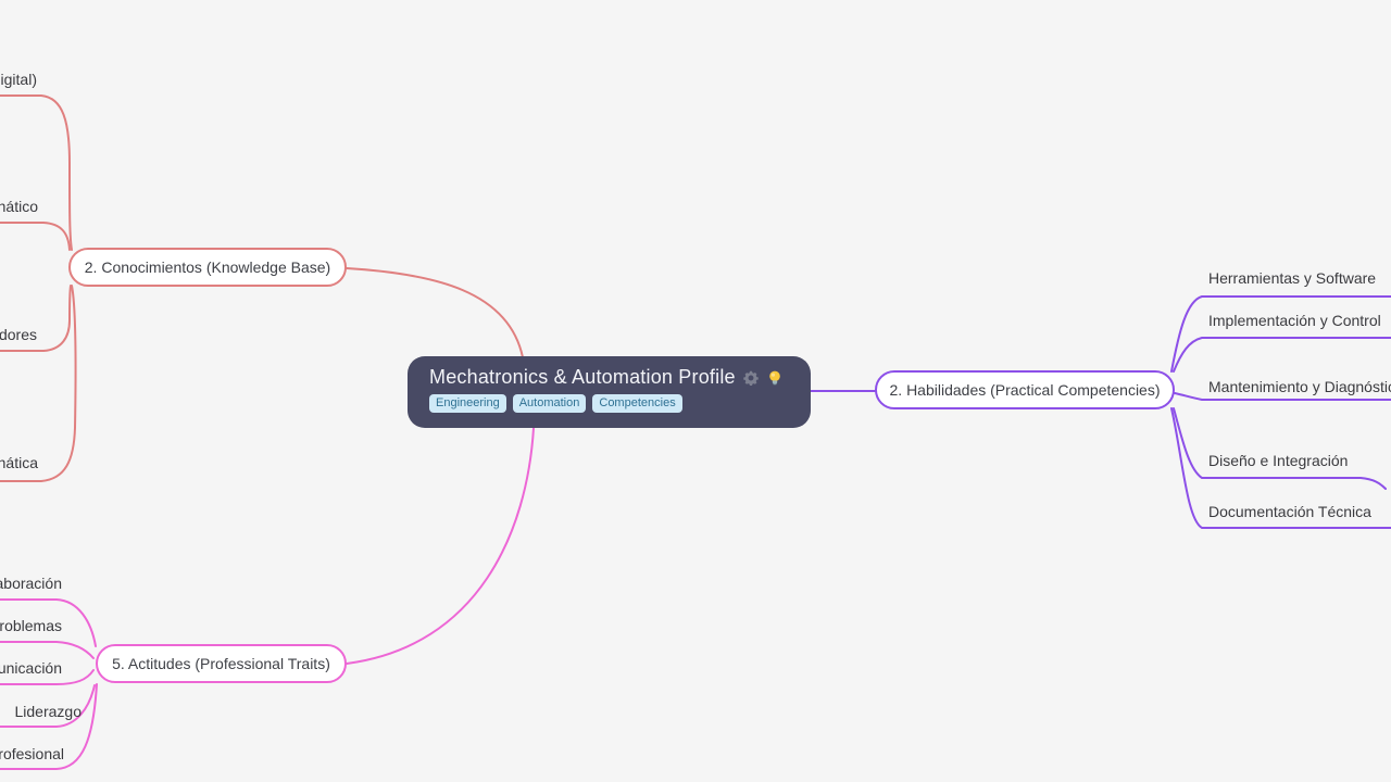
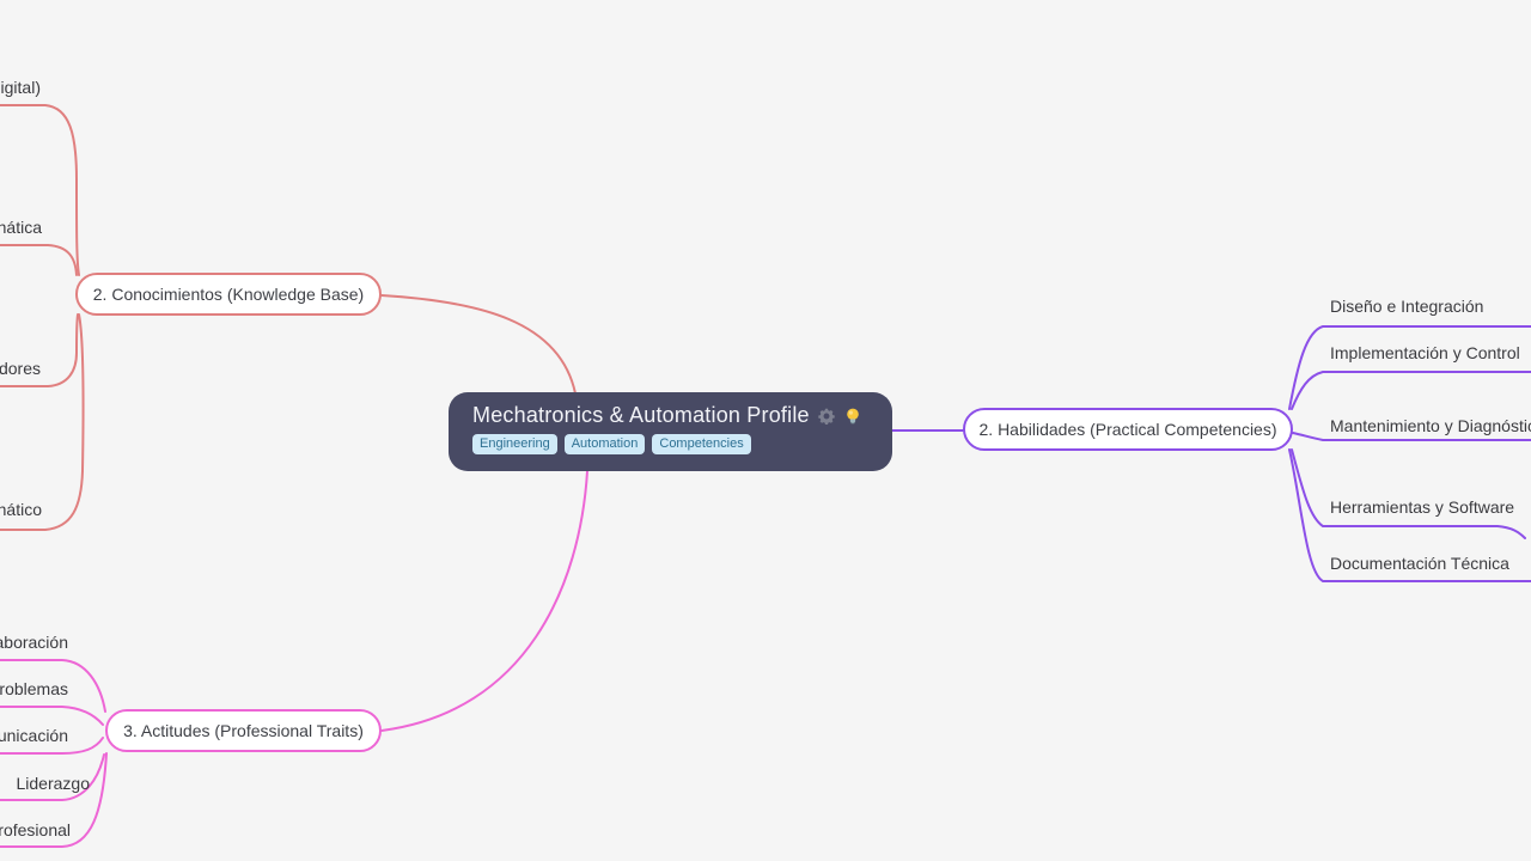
  Mechatronics & Automation Profile
  Engineering
  Automation
  Competencies
  2. Conocimientos (Knowledge Base)
  2. Habilidades (Practical Competencies)
- 5. Actitudes (Professional Traits)
+ 3. Actitudes (Professional Traits)
  igital)
- nático
+ nática
  dores
- nática
+ nático
- Herramientas y Software
+ Diseño e Integración
  Implementación y Control
  Mantenimiento y Diagnósti
- Diseño e Integración
+ Herramientas y Software
  Documentación Técnica
  boración
  roblemas
  unicación
  Liderazgo
  rofesional
